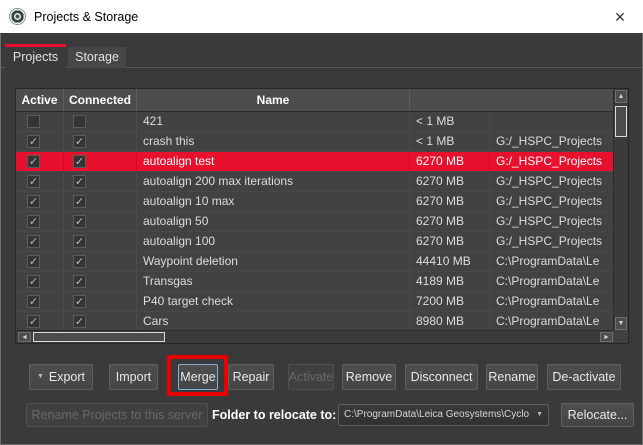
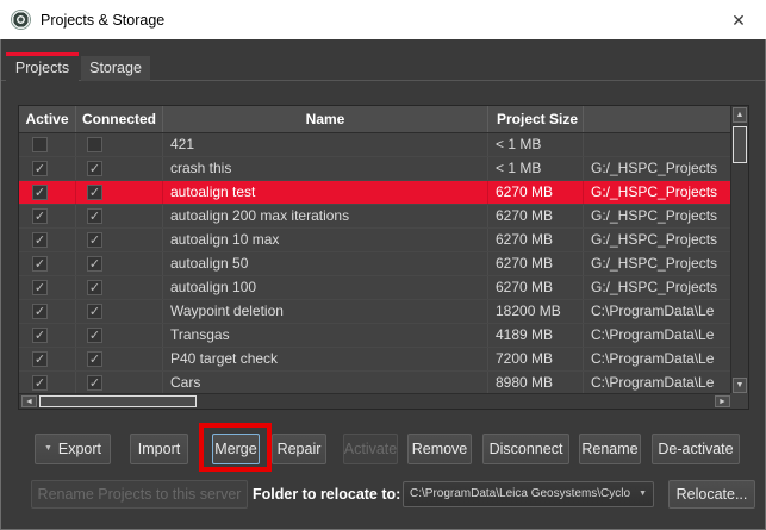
  Projects & Storage
  ✕
  Projects
  Storage
  Active
  Connected
  Name
+ Project Size
  421
  < 1 MB
  ✓
  ✓
  crash this
  < 1 MB
  G:/_HSPC_Projects
  ✓
  ✓
  autoalign test
  6270 MB
  G:/_HSPC_Projects
  ✓
  ✓
  autoalign 200 max iterations
  6270 MB
  G:/_HSPC_Projects
  ✓
  ✓
  autoalign 10 max
  6270 MB
  G:/_HSPC_Projects
  ✓
  ✓
  autoalign 50
  6270 MB
  G:/_HSPC_Projects
  ✓
  ✓
  autoalign 100
  6270 MB
  G:/_HSPC_Projects
  ✓
  ✓
  Waypoint deletion
- 44410 MB
+ 18200 MB
  C:\ProgramData\Le
  ✓
  ✓
  Transgas
  4189 MB
  C:\ProgramData\Le
  ✓
  ✓
  P40 target check
  7200 MB
  C:\ProgramData\Le
  ✓
  ✓
  Cars
  8980 MB
  C:\ProgramData\Le
  Export
  Import
  Merge
  Repair
  Activate
  Remove
  Disconnect
  Rename
  De-activate
  Rename Projects to this server
  Folder to relocate to:
  C:\ProgramData\Leica Geosystems\Cyclo
  Relocate...
